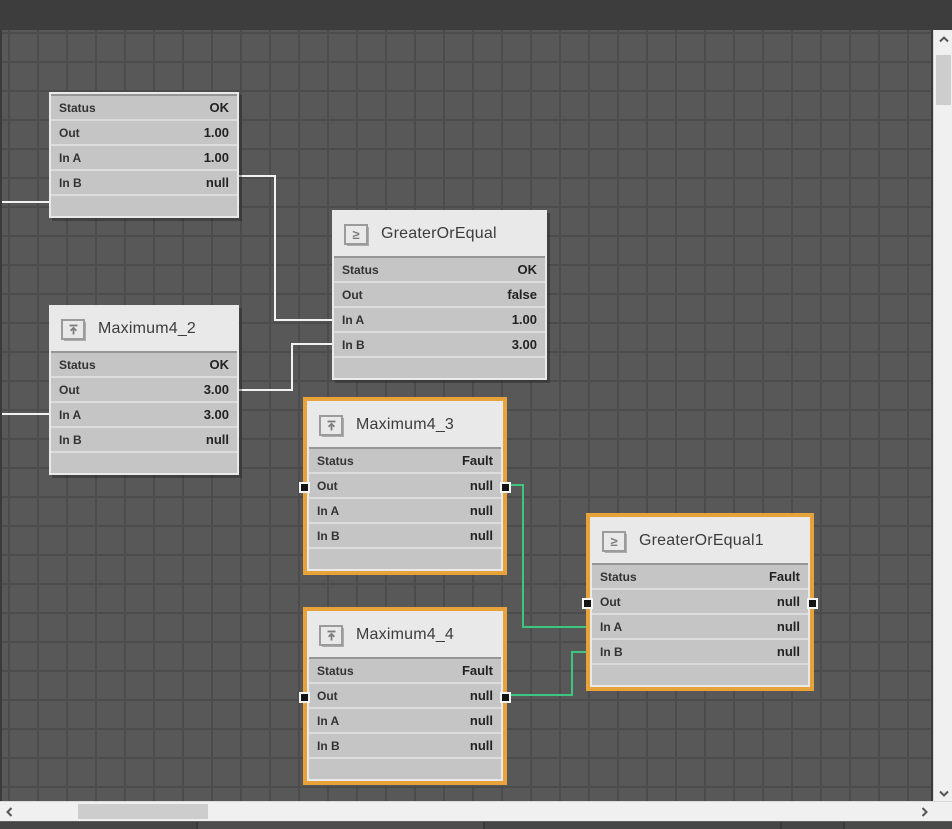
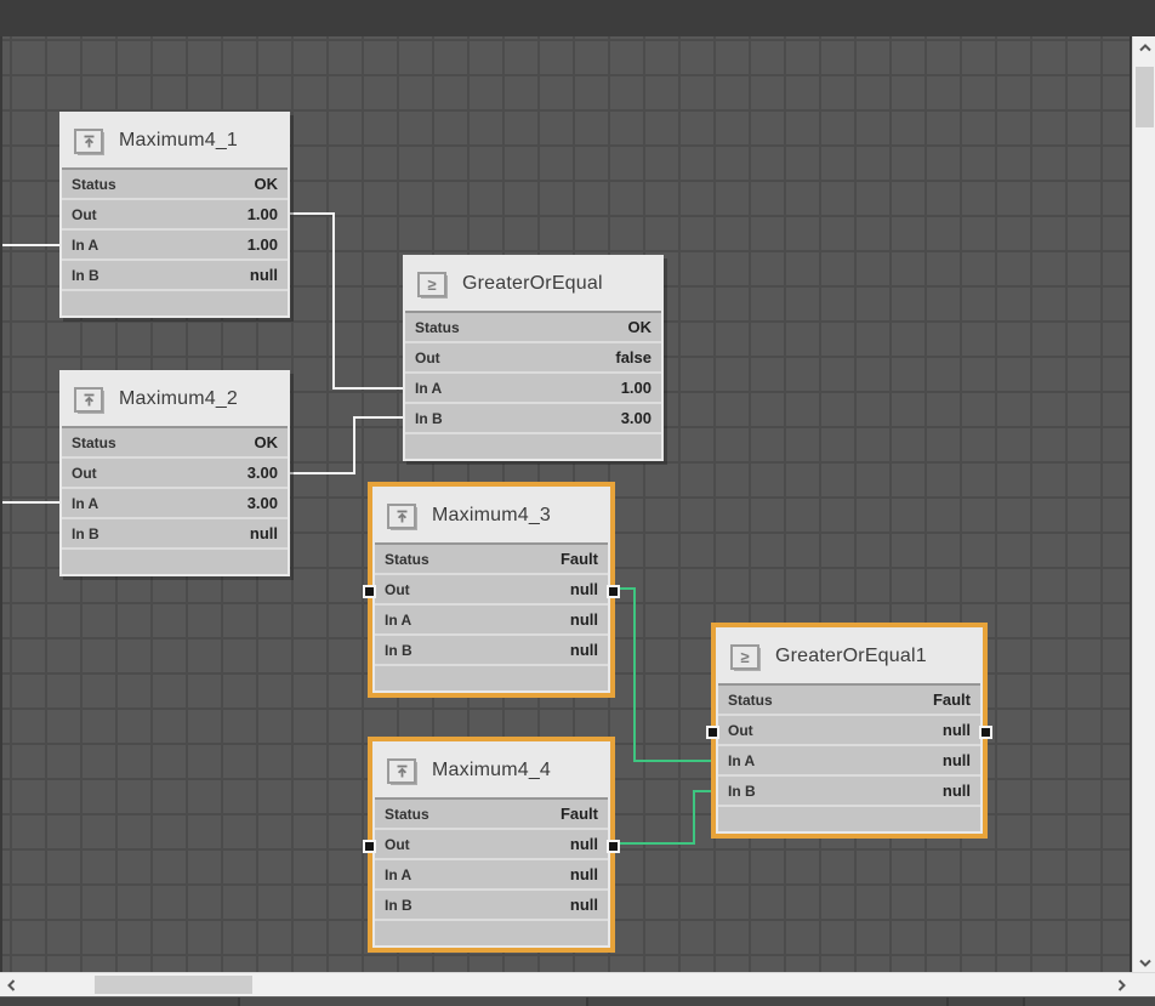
+ Maximum4_1
  Status
  OK
  Out
  1.00
  In A
  1.00
  In B
  null
  Maximum4_2
  Status
  OK
  Out
  3.00
  In A
  3.00
  In B
  null
  ≥
  GreaterOrEqual
  Status
  OK
  Out
  false
  In A
  1.00
  In B
  3.00
  Maximum4_3
  Status
  Fault
  Out
  null
  In A
  null
  In B
  null
  ≥
  GreaterOrEqual1
  Status
  Fault
  Out
  null
  In A
  null
  In B
  null
  Maximum4_4
  Status
  Fault
  Out
  null
  In A
  null
  In B
  null
